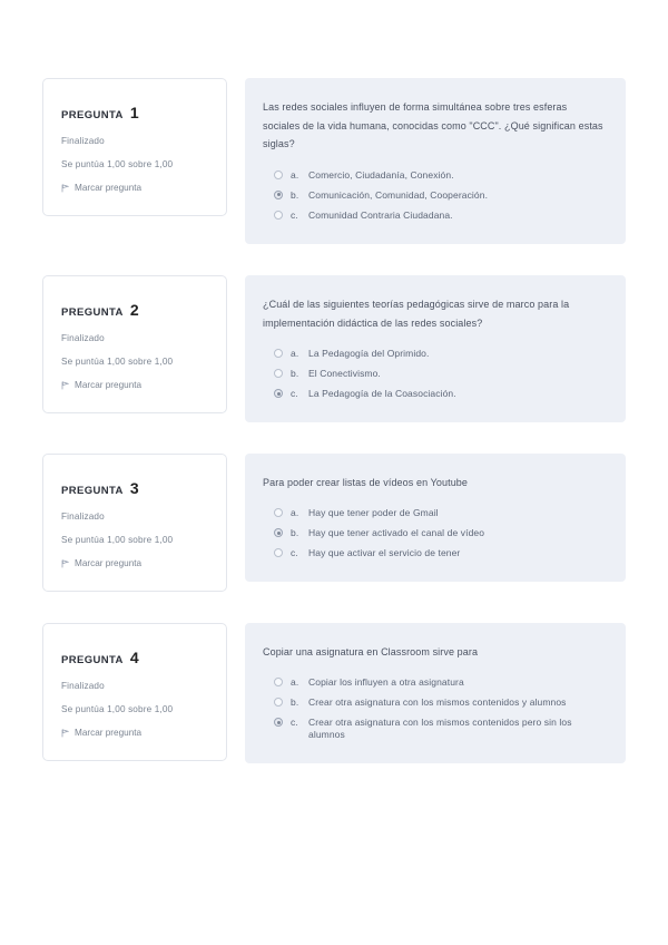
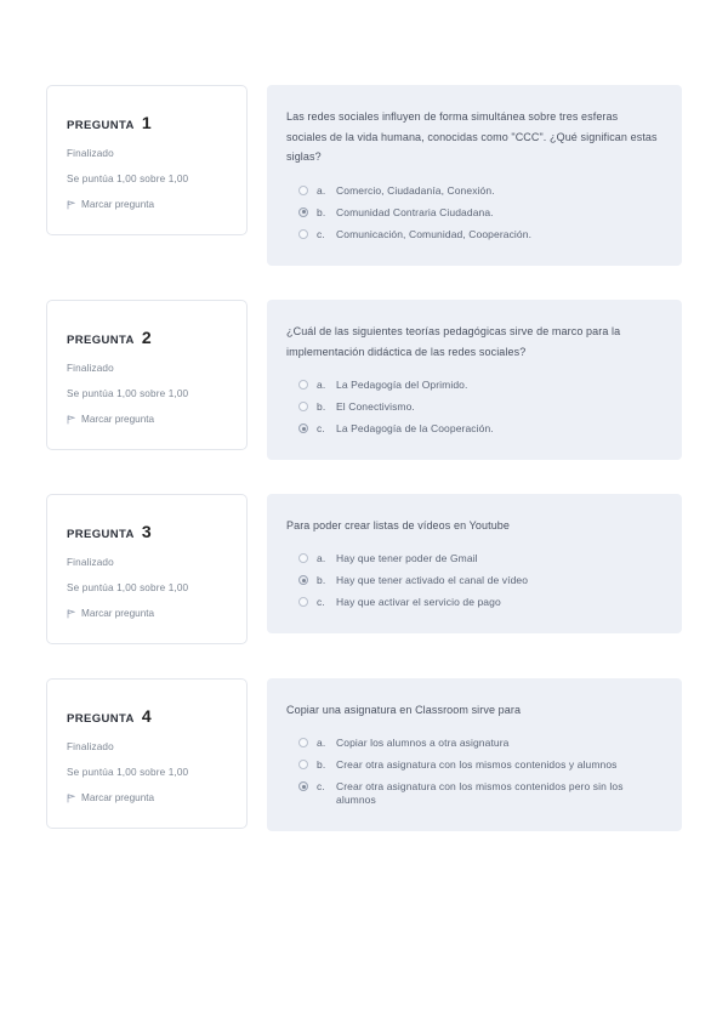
  PREGUNTA
  1
  Finalizado
  Se puntúa 1,00 sobre 1,00
  Marcar pregunta
  Las redes sociales influyen de forma simultánea sobre tres esferas sociales de la vida humana, conocidas como "CCC". ¿Qué significan estas siglas?
  a.
  Comercio, Ciudadanía, Conexión.
  b.
- Comunicación, Comunidad, Cooperación.
+ Comunidad Contraria Ciudadana.
  c.
- Comunidad Contraria Ciudadana.
+ Comunicación, Comunidad, Cooperación.
  PREGUNTA
  2
  Finalizado
  Se puntúa 1,00 sobre 1,00
  Marcar pregunta
  ¿Cuál de las siguientes teorías pedagógicas sirve de marco para la implementación didáctica de las redes sociales?
  a.
  La Pedagogía del Oprimido.
  b.
  El Conectivismo.
  c.
- La Pedagogía de la Coasociación.
+ La Pedagogía de la Cooperación.
  PREGUNTA
  3
  Finalizado
  Se puntúa 1,00 sobre 1,00
  Marcar pregunta
  Para poder crear listas de vídeos en Youtube
  a.
  Hay que tener poder de Gmail
  b.
  Hay que tener activado el canal de vídeo
  c.
- Hay que activar el servicio de tener
+ Hay que activar el servicio de pago
  PREGUNTA
  4
  Finalizado
  Se puntúa 1,00 sobre 1,00
  Marcar pregunta
  Copiar una asignatura en Classroom sirve para
  a.
- Copiar los influyen a otra asignatura
+ Copiar los alumnos a otra asignatura
  b.
  Crear otra asignatura con los mismos contenidos y alumnos
  c.
  Crear otra asignatura con los mismos contenidos pero sin los alumnos
